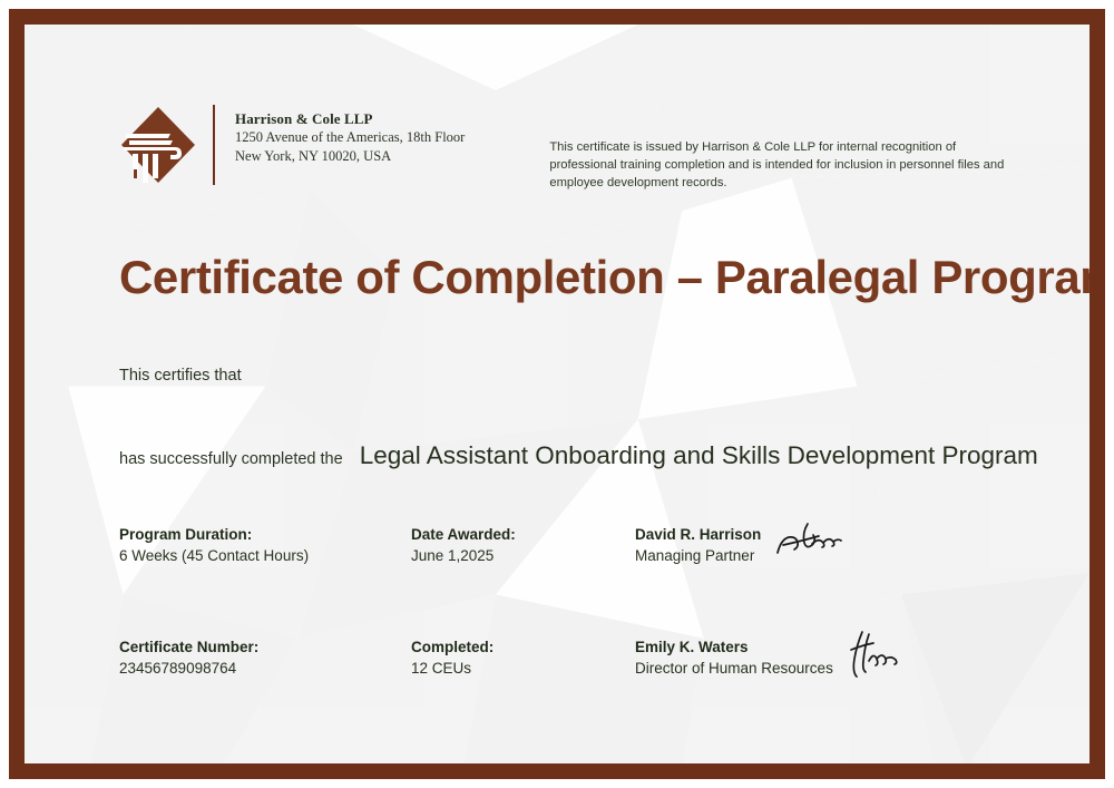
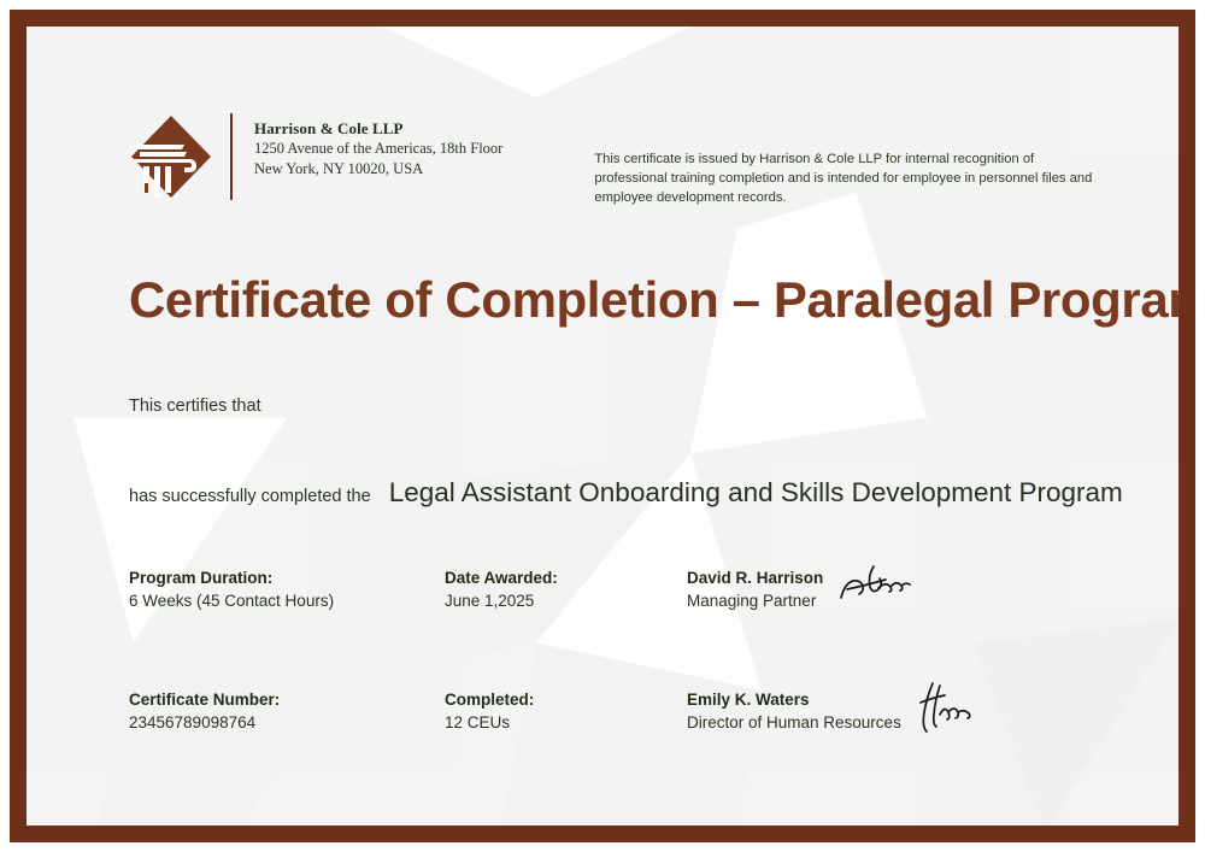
  Harrison & Cole LLP
  1250 Avenue of the Americas, 18th Floor
  New York, NY 10020, USA
- This certificate is issued by Harrison & Cole LLP for internal recognition of professional training completion and is intended for inclusion in personnel files and employee development records.
+ This certificate is issued by Harrison & Cole LLP for internal recognition of professional training completion and is intended for employee in personnel files and employee development records.
  Certificate of Completion – Paralegal Progra
  This certifies that
  has successfully completed the
  Legal Assistant Onboarding and Skills Development Program
  Program Duration:
  6 Weeks (45 Contact Hours)
  Date Awarded:
  June 1,2025
  David R. Harrison
  Managing Partner
  Certificate Number:
  23456789098764
  Completed:
  12 CEUs
  Emily K. Waters
  Director of Human Resources
